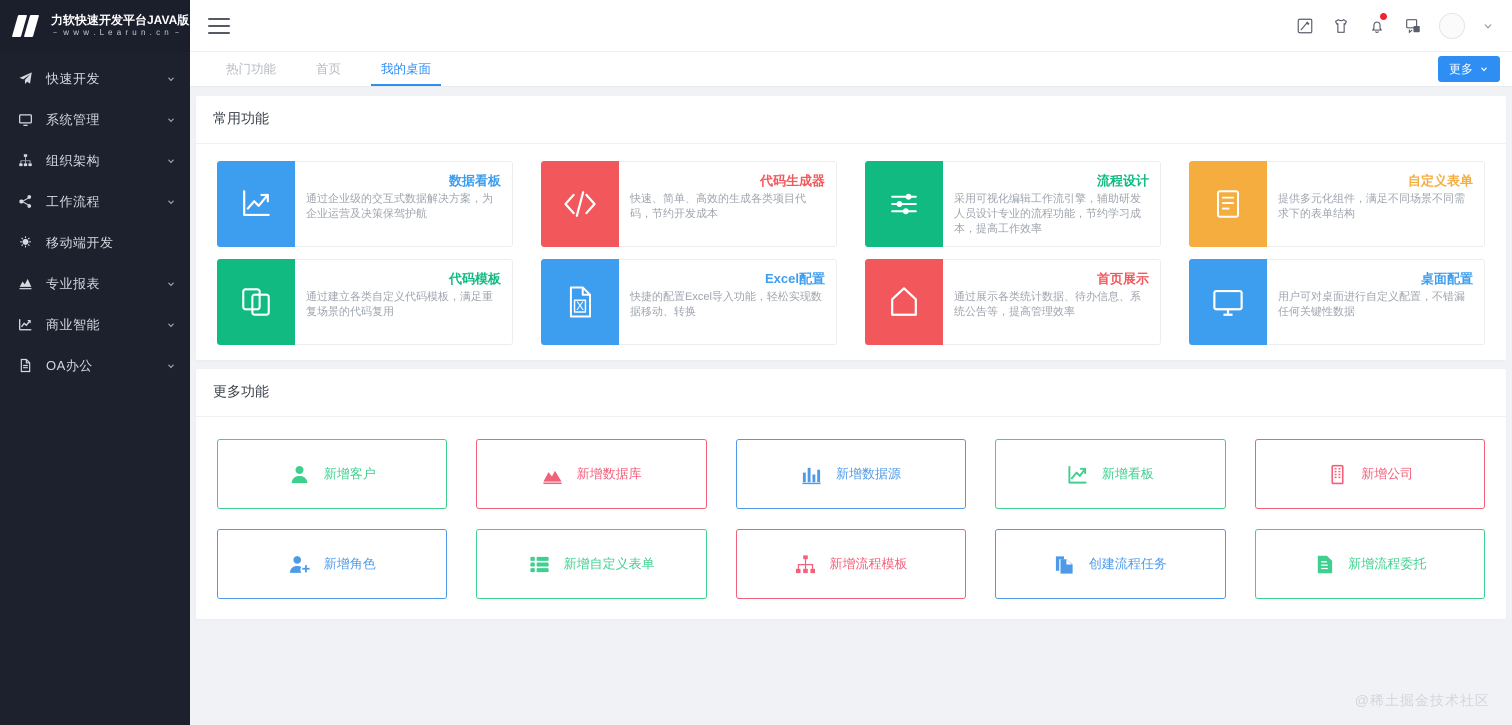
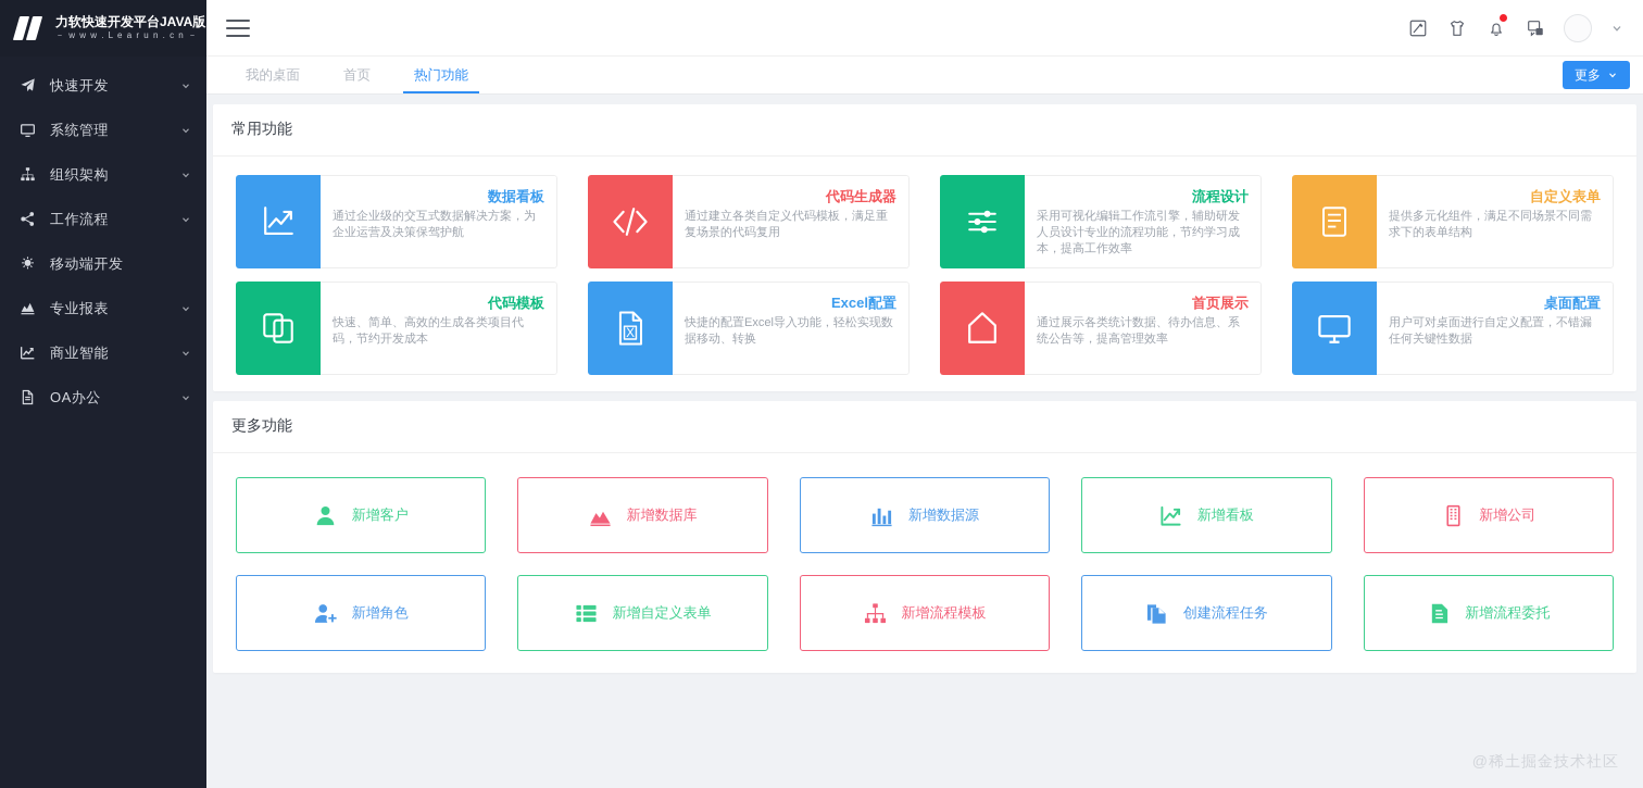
  力软快速开发平台JAVA版
  － w w w . L e a r u n . c n －
  快速开发
  系统管理
  组织架构
  工作流程
  移动端开发
  专业报表
  商业智能
  OA办公
- 热门功能
+ 我的桌面
  首页
- 我的桌面
+ 热门功能
  更多
  常用功能
  数据看板
  通过企业级的交互式数据解决方案，为企业运营及决策保驾护航
  代码生成器
- 快速、简单、高效的生成各类项目代码，节约开发成本
+ 通过建立各类自定义代码模板，满足重复场景的代码复用
  流程设计
  采用可视化编辑工作流引擎，辅助研发人员设计专业的流程功能，节约学习成本，提高工作效率
  自定义表单
  提供多元化组件，满足不同场景不同需求下的表单结构
  代码模板
- 通过建立各类自定义代码模板，满足重复场景的代码复用
+ 快速、简单、高效的生成各类项目代码，节约开发成本
  X
  Excel配置
  快捷的配置Excel导入功能，轻松实现数据移动、转换
  首页展示
  通过展示各类统计数据、待办信息、系统公告等，提高管理效率
  桌面配置
  用户可对桌面进行自定义配置，不错漏任何关键性数据
  更多功能
  新增客户
  新增数据库
  新增数据源
  新增看板
  新增公司
  新增角色
  新增自定义表单
  新增流程模板
  创建流程任务
  新增流程委托
  @稀土掘金技术社区
